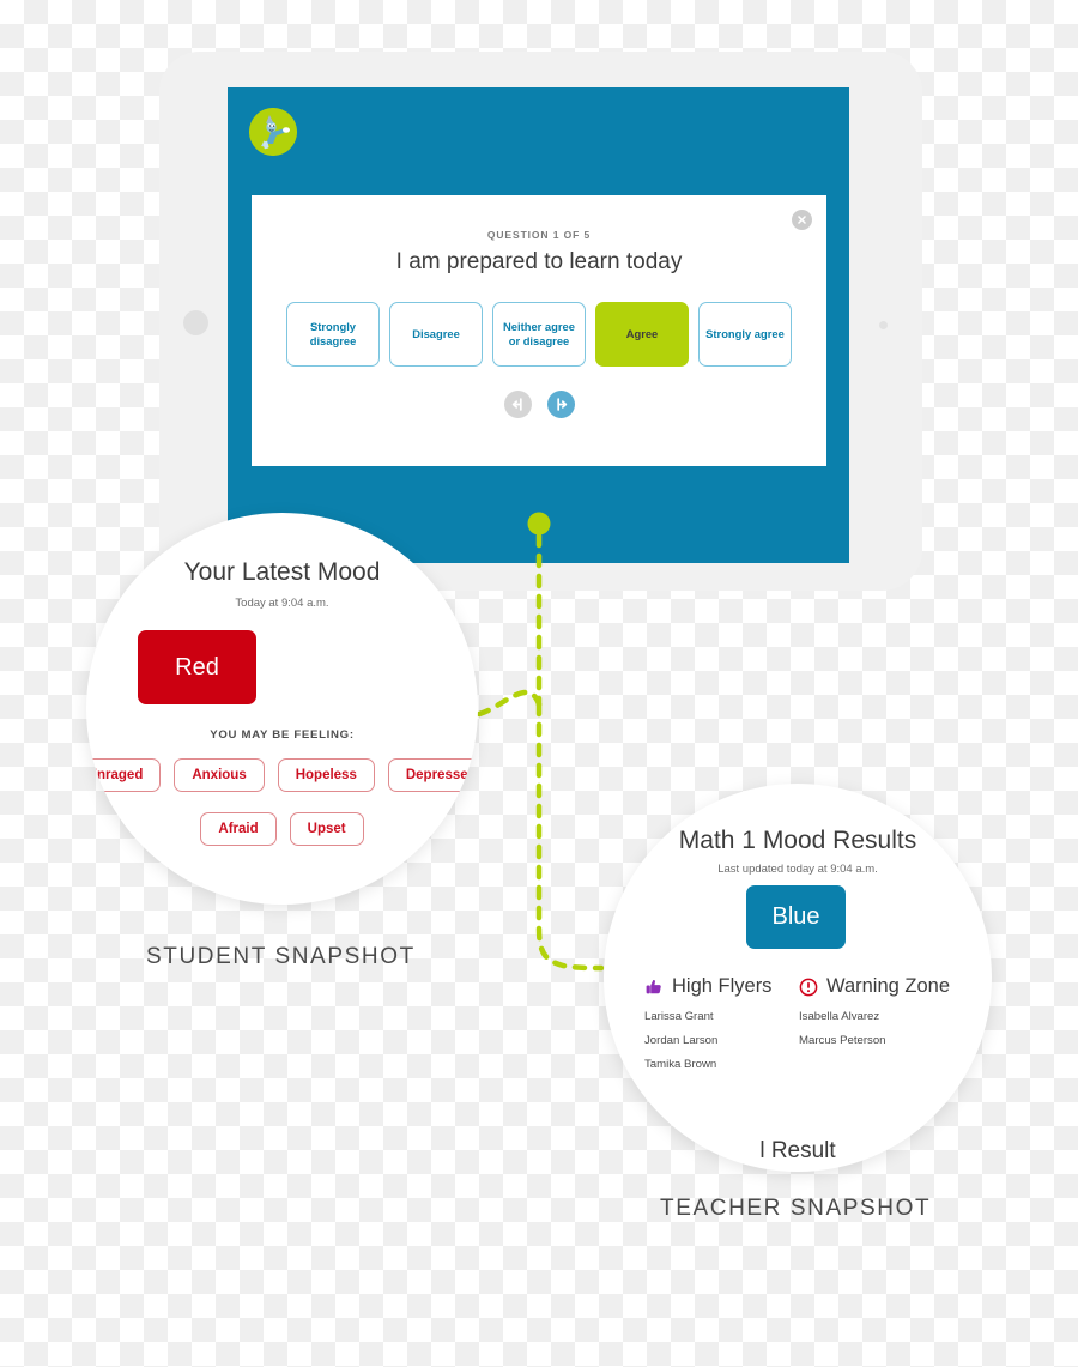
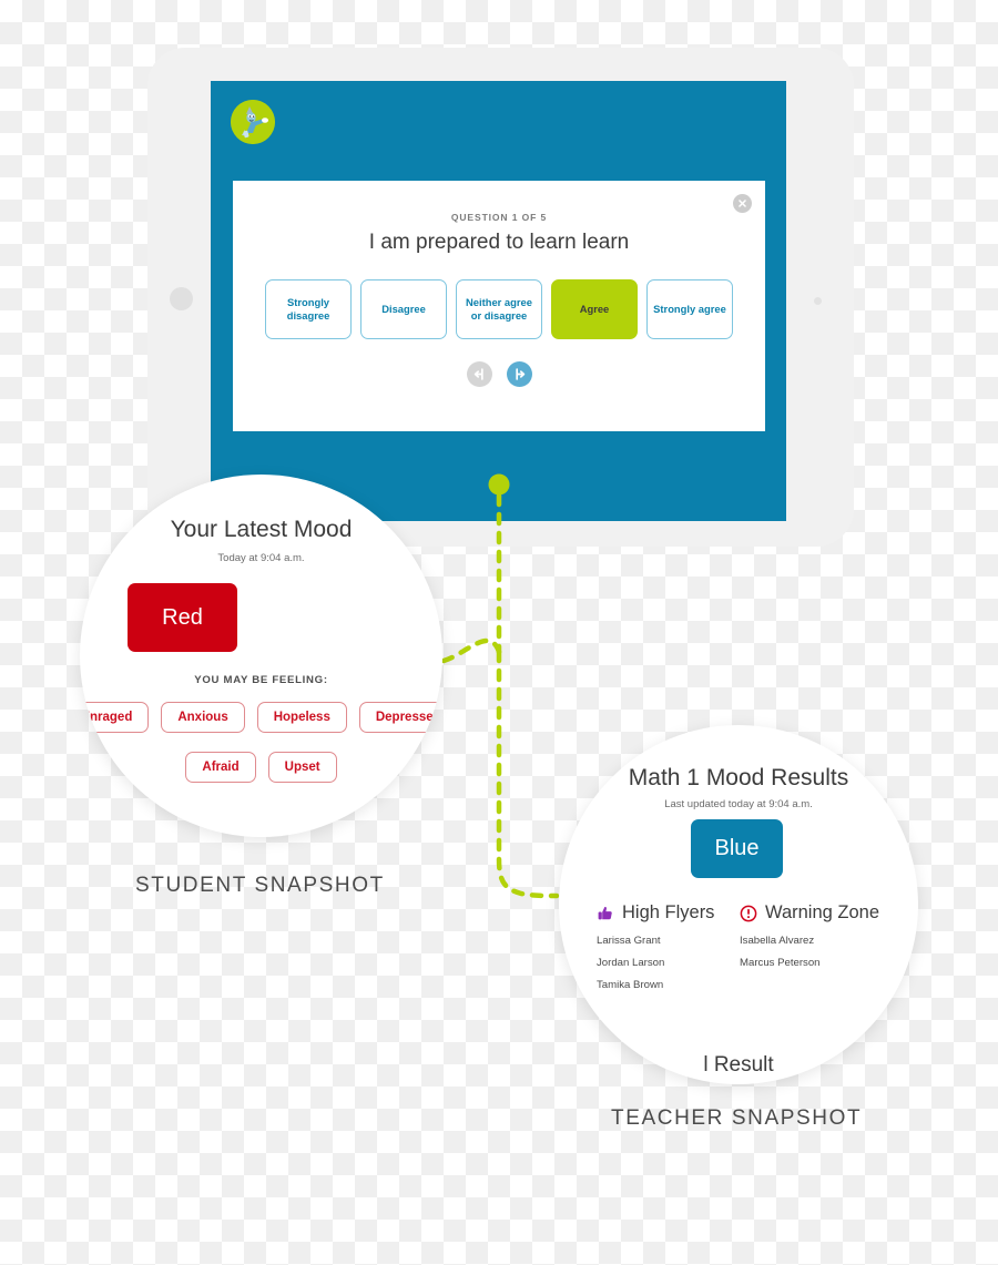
  QUESTION 1 OF 5
- I am prepared to learn today
+ I am prepared to learn learn
  Strongly disagree
  Disagree
  Neither agree or disagree
  Agree
  Strongly agree
  Your Latest Mood
  Today at 9:04 a.m.
  YOU MAY BE FEELING:
  Enraged
  Anxious
  Hopeless
  Depressed
  Afraid
  Upset
  Red
  STUDENT SNAPSHOT
  Math 1 Mood Results
  Last updated today at 9:04 a.m.
  Blue
  High Flyers
  Larissa Grant
  Jordan Larson
  Tamika Brown
  Warning Zone
  Isabella Alvarez
  Marcus Peterson
  l Result
  TEACHER SNAPSHOT
